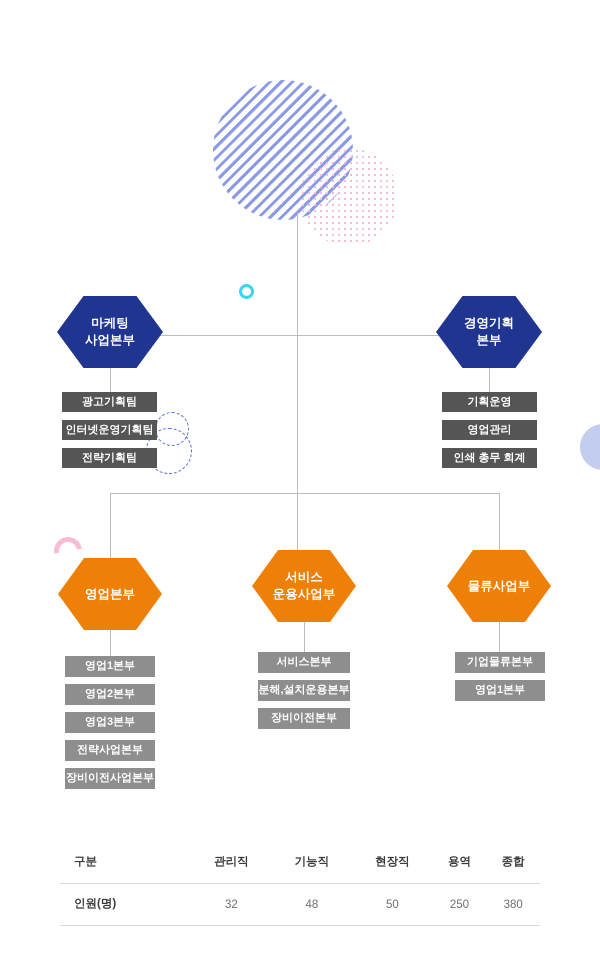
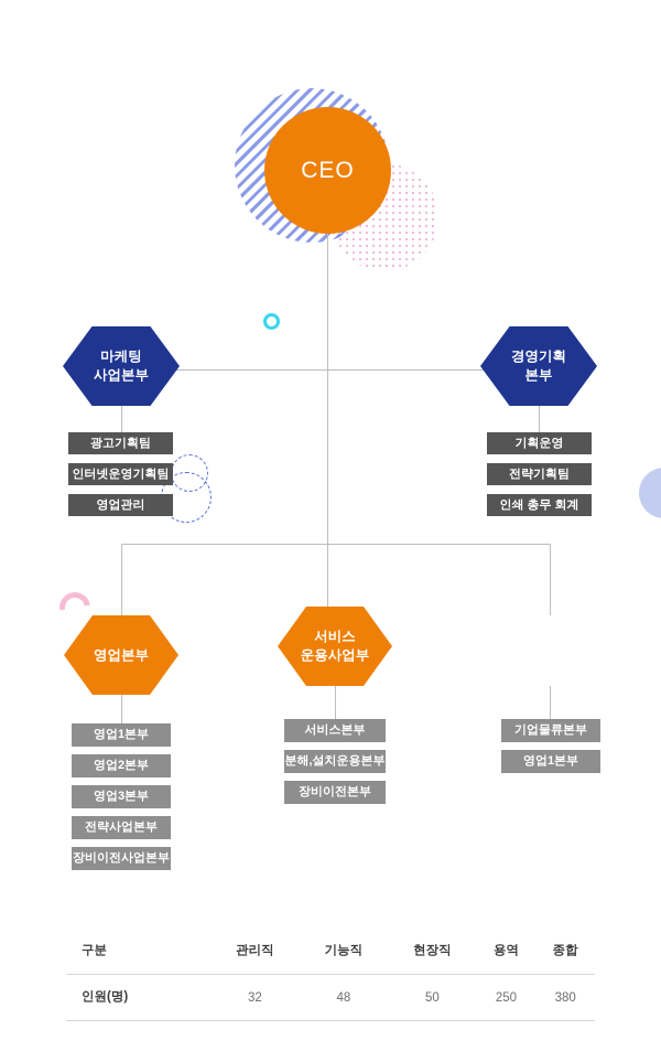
+ CEO
  마케팅
  사업본부
  광고기획팀
  인터넷운영기획팀
- 전략기획팀
+ 영업관리
  경영기획
  본부
  기획운영
- 영업관리
+ 전략기획팀
  인쇄 총무 회계
  영업본부
  영업1본부
  영업2본부
  영업3본부
  전략사업본부
  장비이전사업본부
  서비스
  운용사업부
  서비스본부
  분해,설치운용본부
  장비이전본부
- 물류사업부
  기업물류본부
  영업1본부
  구분	관리직	기능직	현장직	용역	종합
  인원(명)	32	48	50	250	380
